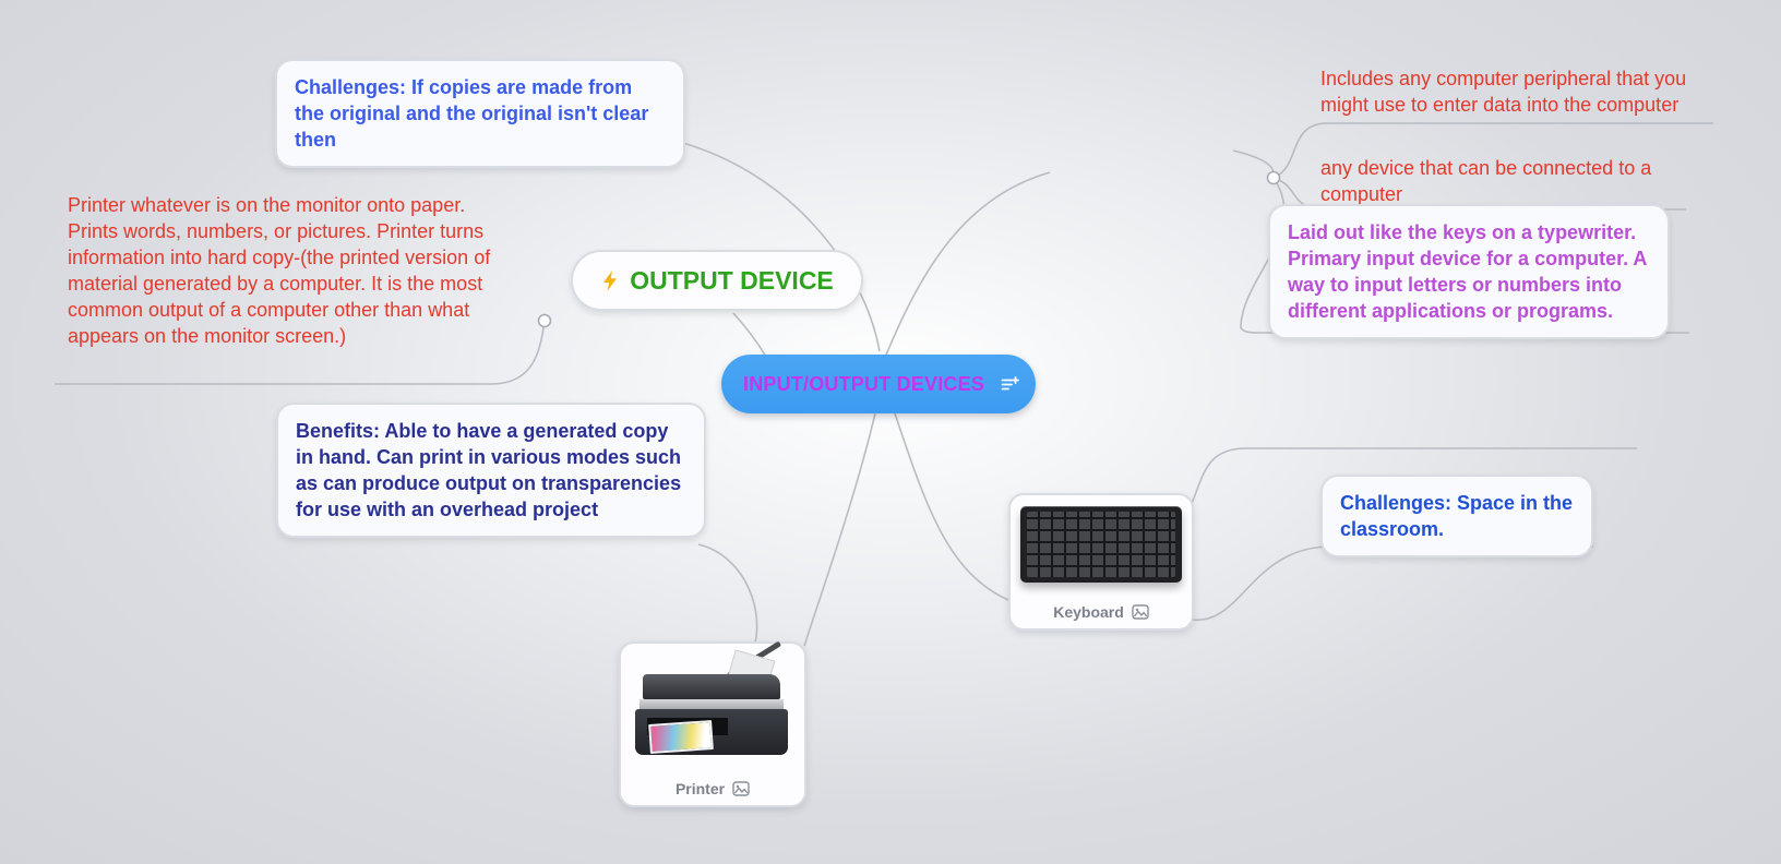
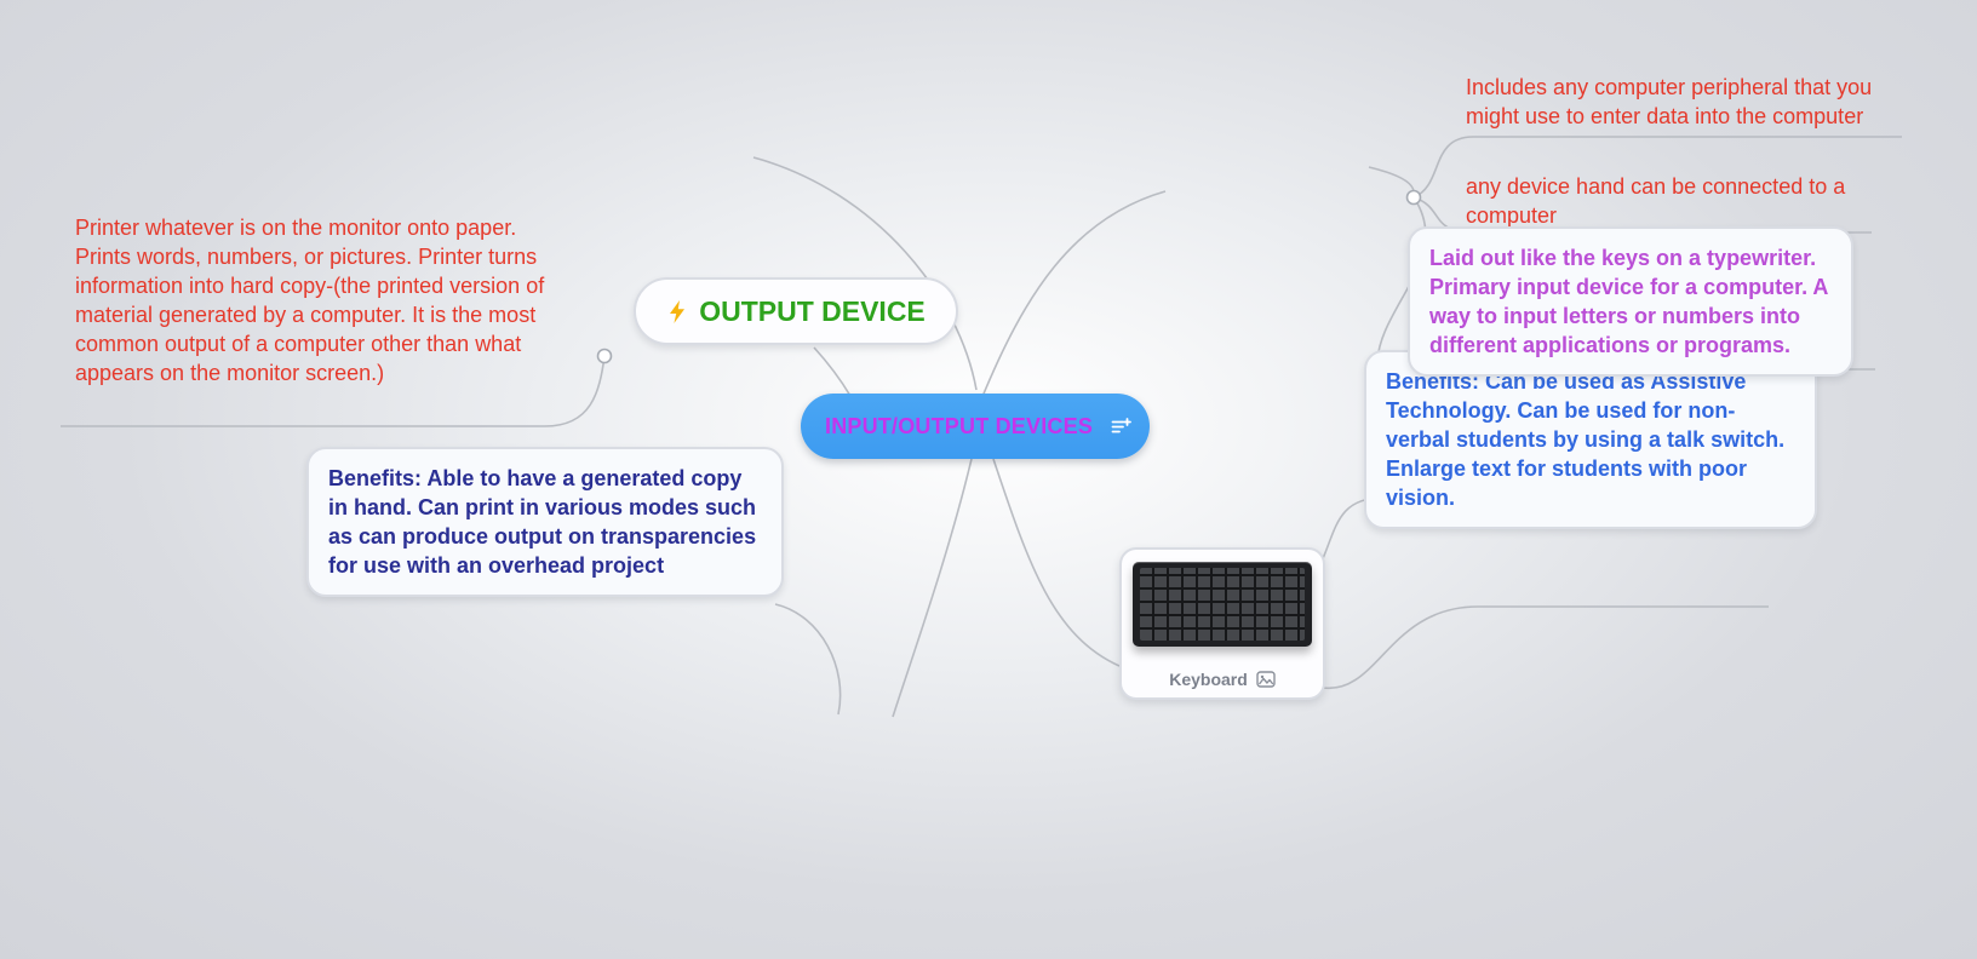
  INPUT/OUTPUT DEVICES
  OUTPUT DEVICE
- Challenges: If copies are made from the original and the original isn't clear then
  Benefits: Able to have a generated copy in hand. Can print in various modes such as can produce output on transparencies for use with an overhead project
+ Benefits: Can be used as Assistive Technology. Can be used for non-verbal students by using a talk switch. Enlarge text for students with poor vision.
  Laid out like the keys on a typewriter. Primary input device for a computer. A way to input letters or numbers into different applications or programs.
- Challenges: Space in the classroom.
  Printer whatever is on the monitor onto paper. Prints words, numbers, or pictures. Printer turns information into hard copy-(the printed version of material generated by a computer. It is the most common output of a computer other than what appears on the monitor screen.)
  Includes any computer peripheral that you might use to enter data into the computer
- any device that can be connected to a computer
+ any device hand can be connected to a computer
  Keyboard
- Printer
